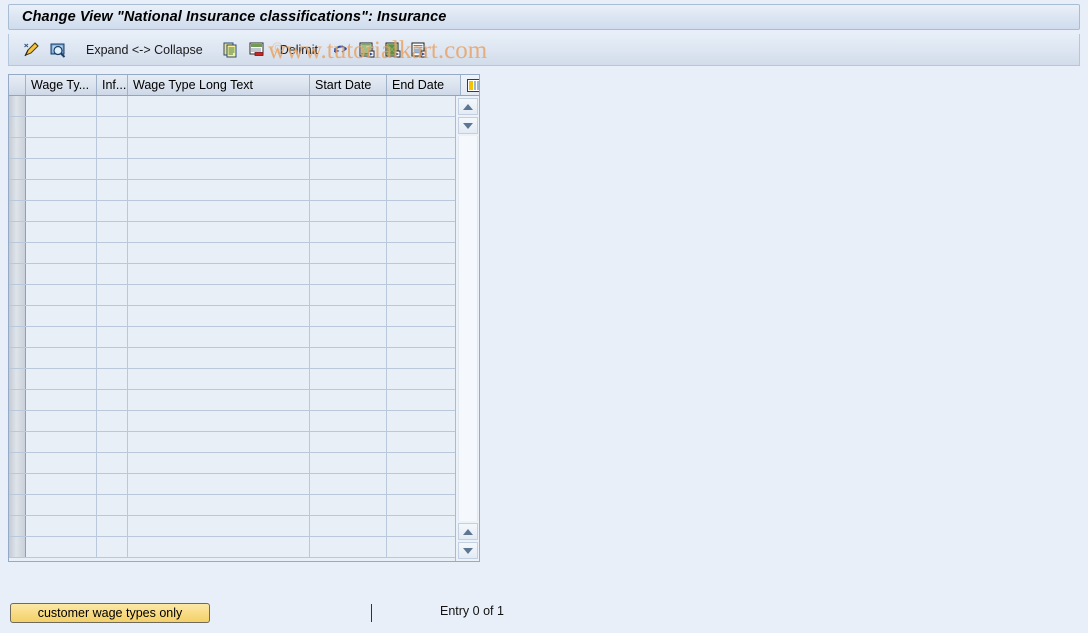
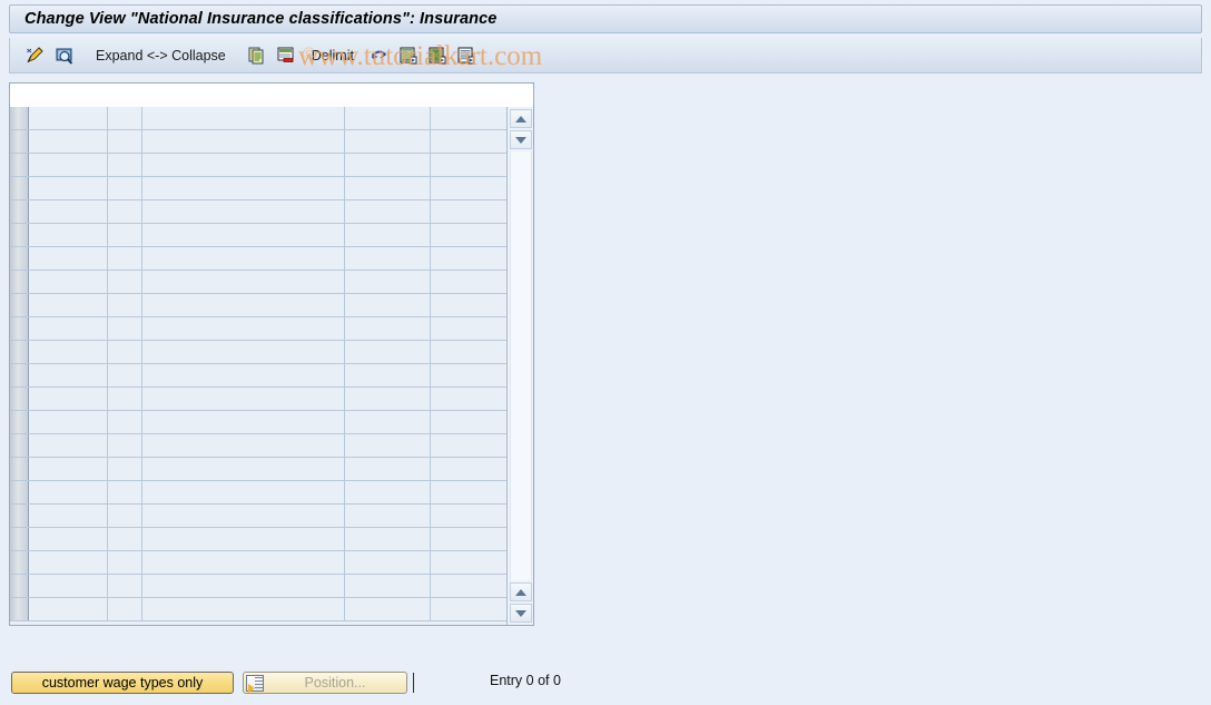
  Change View "National Insurance classifications": Insurance
  Expand <-> Collapse
  Delimit
  ©
  www.tutorialkart.com
- Wage Ty...
- Inf...
- Wage Type Long Text
- Start Date
- End Date
  customer wage types only
+ Position...
- Entry 0 of 1
+ Entry 0 of 0
